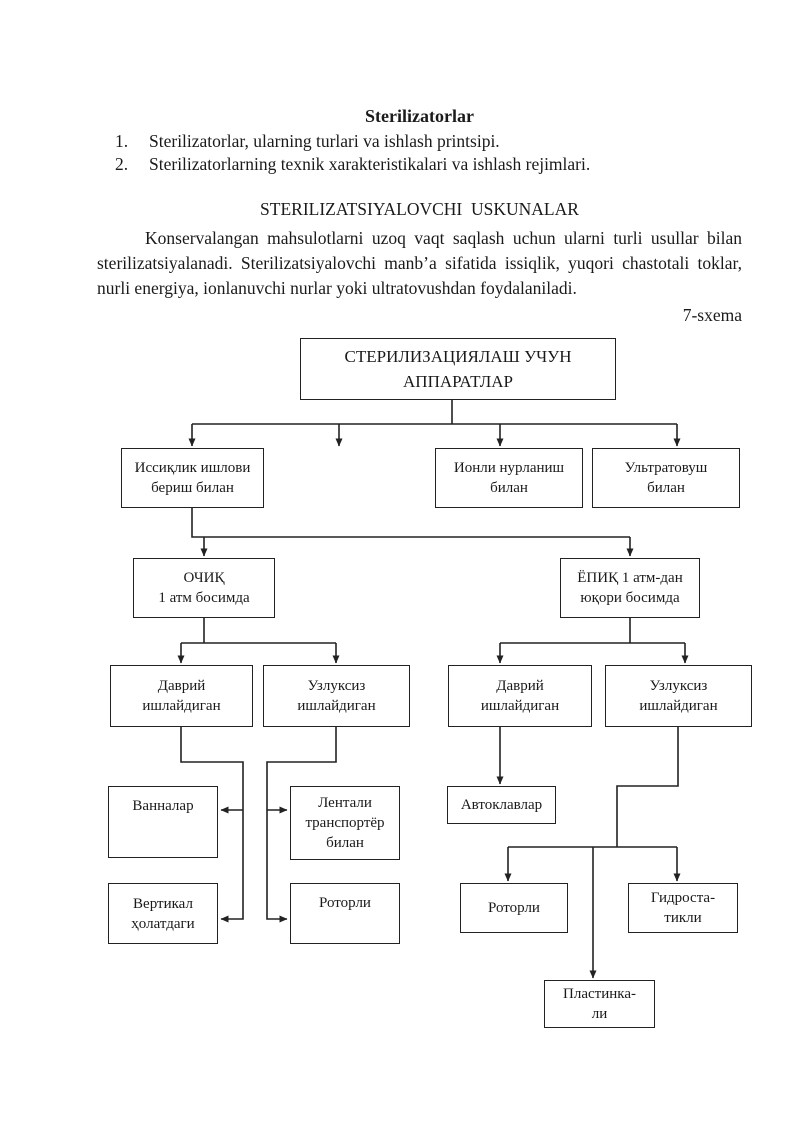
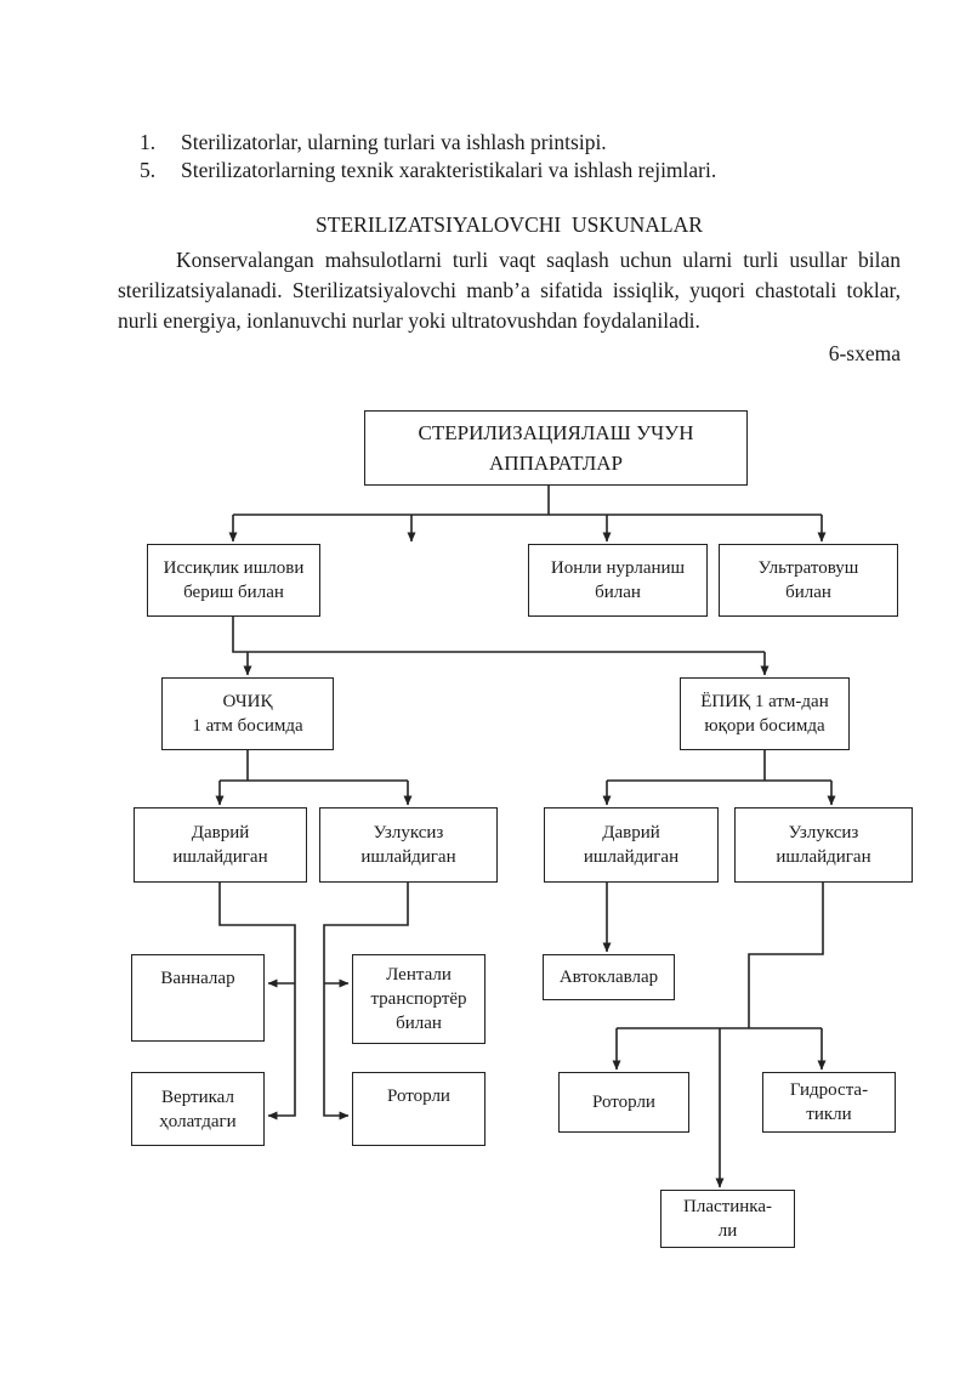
- Sterilizatorlar
  1.
  Sterilizatorlar, ularning turlari va ishlash printsipi.
- 2.
+ 5.
  Sterilizatorlarning texnik xarakteristikalari va ishlash rejimlari.
  STERILIZATSIYALOVCHI USKUNALAR
- Konservalangan mahsulotlarni uzoq vaqt saqlash uchun ularni turli usullar bilan sterilizatsiyalanadi. Sterilizatsiyalovchi manb’a sifatida issiqlik, yuqori chastotali toklar, nurli energiya, ionlanuvchi nurlar yoki ultratovushdan foydalaniladi.
+ Konservalangan mahsulotlarni turli vaqt saqlash uchun ularni turli usullar bilan sterilizatsiyalanadi. Sterilizatsiyalovchi manb’a sifatida issiqlik, yuqori chastotali toklar, nurli energiya, ionlanuvchi nurlar yoki ultratovushdan foydalaniladi.
- 7-sxema
+ 6-sxema
  СТЕРИЛИЗАЦИЯЛАШ УЧУН
  АППАРАТЛАР
  Иссиқлик ишлови
  бериш билан
  Ионли нурланиш
  билан
  Ультратовуш
  билан
  ОЧИҚ
  1 атм босимда
  ЁПИҚ 1 атм-дан
  юқори босимда
  Даврий
  ишлайдиган
  Узлуксиз
  ишлайдиган
  Даврий
  ишлайдиган
  Узлуксиз
  ишлайдиган
  Ванналар
  Лентали
  транспортёр
  билан
  Автоклавлар
  Вертикал
  ҳолатдаги
  Роторли
  Роторли
  Гидроста-
  тикли
  Пластинка-
  ли
